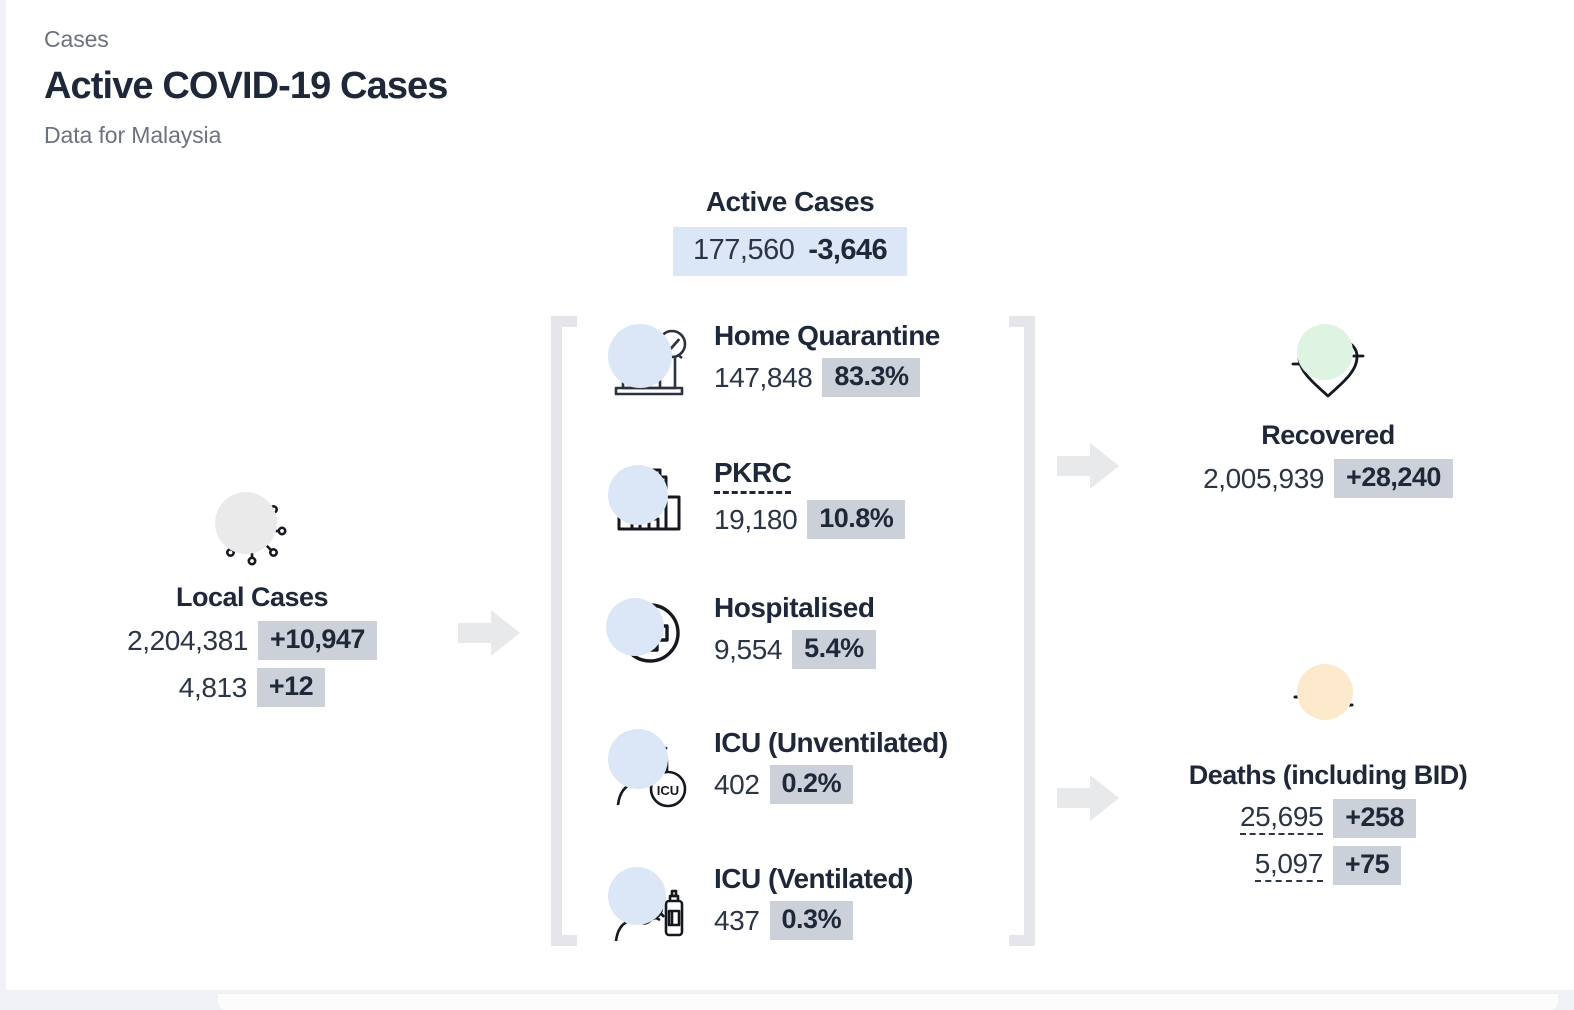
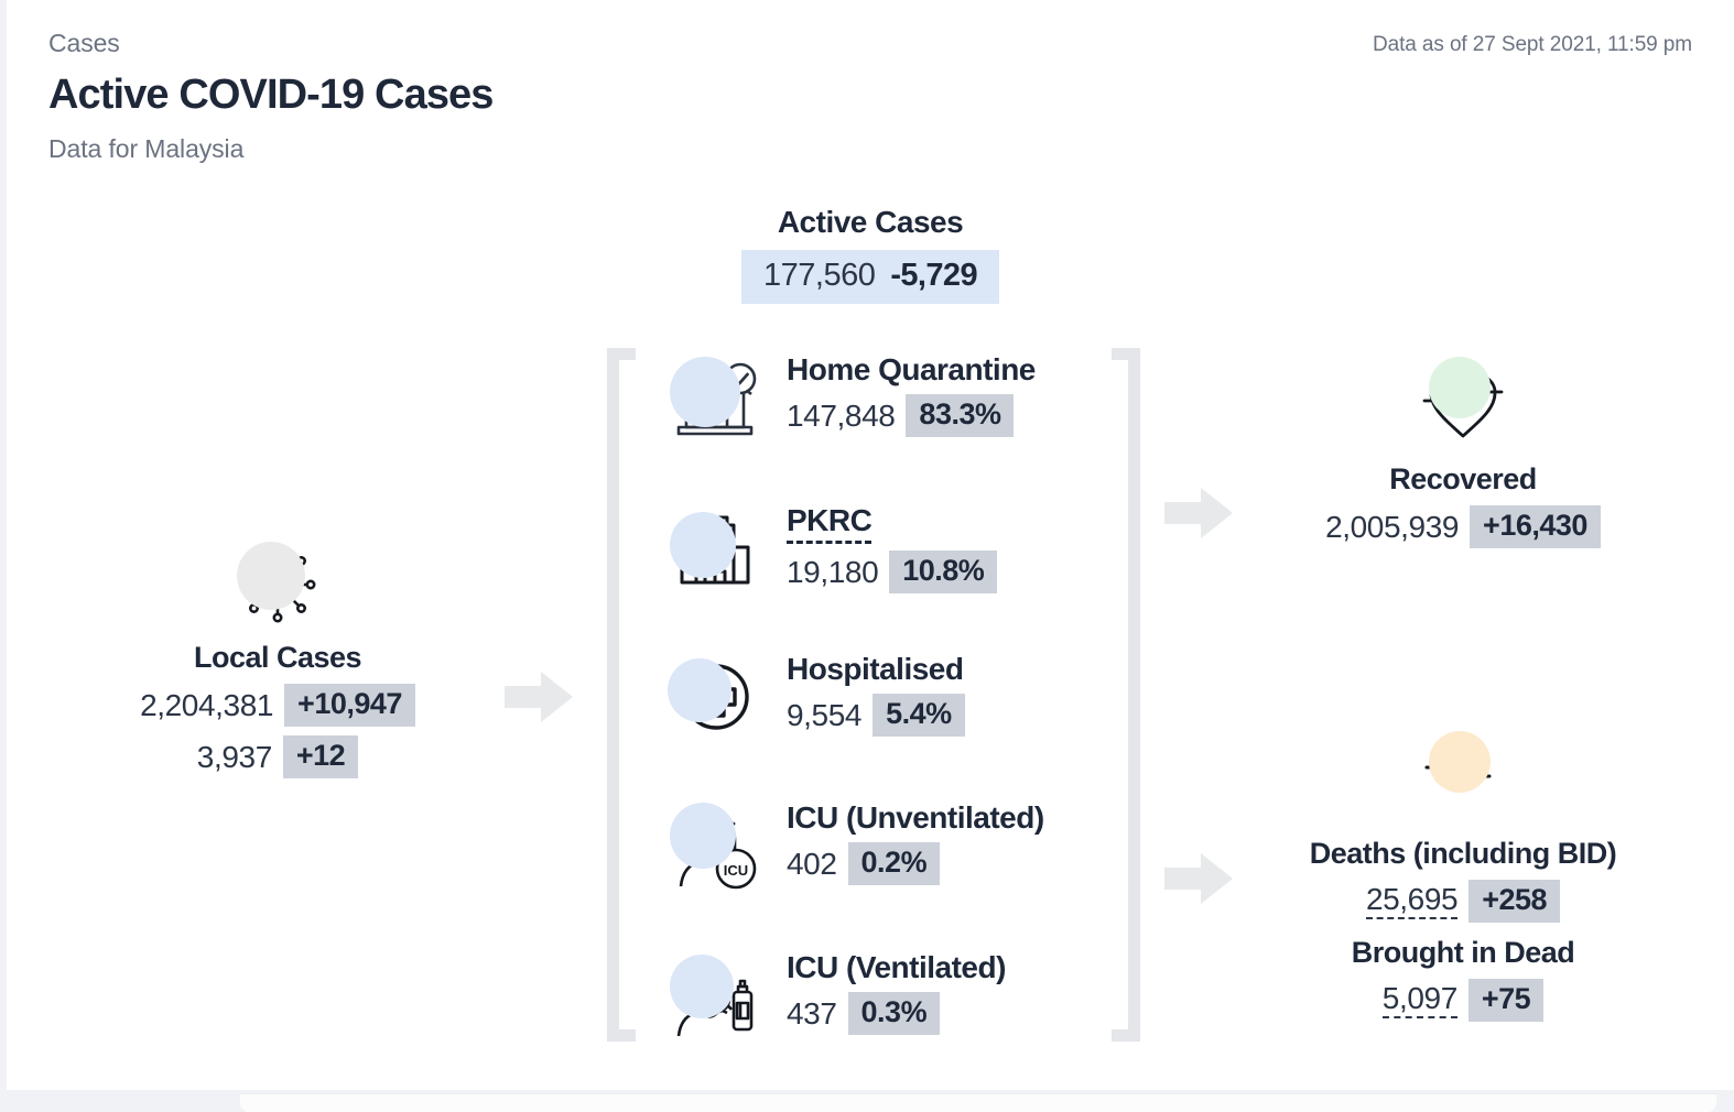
  Cases
  Active COVID-19 Cases
  Data for Malaysia
+ Data as of 27 Sept 2021, 11:59 pm
  Active Cases
  177,560
- -3,646
+ -5,729
  Local Cases
  2,204,381
  +10,947
- 4,813
+ 3,937
  +12
  Home Quarantine
  147,848
  83.3%
  PKRC
  19,180
  10.8%
  Hospitalised
  9,554
  5.4%
  ICU
  ICU (Unventilated)
  402
  0.2%
  ICU (Ventilated)
  437
  0.3%
  Recovered
  2,005,939
- +28,240
+ +16,430
  Deaths (including BID)
  25,695
  +258
+ Brought in Dead
  5,097
  +75
